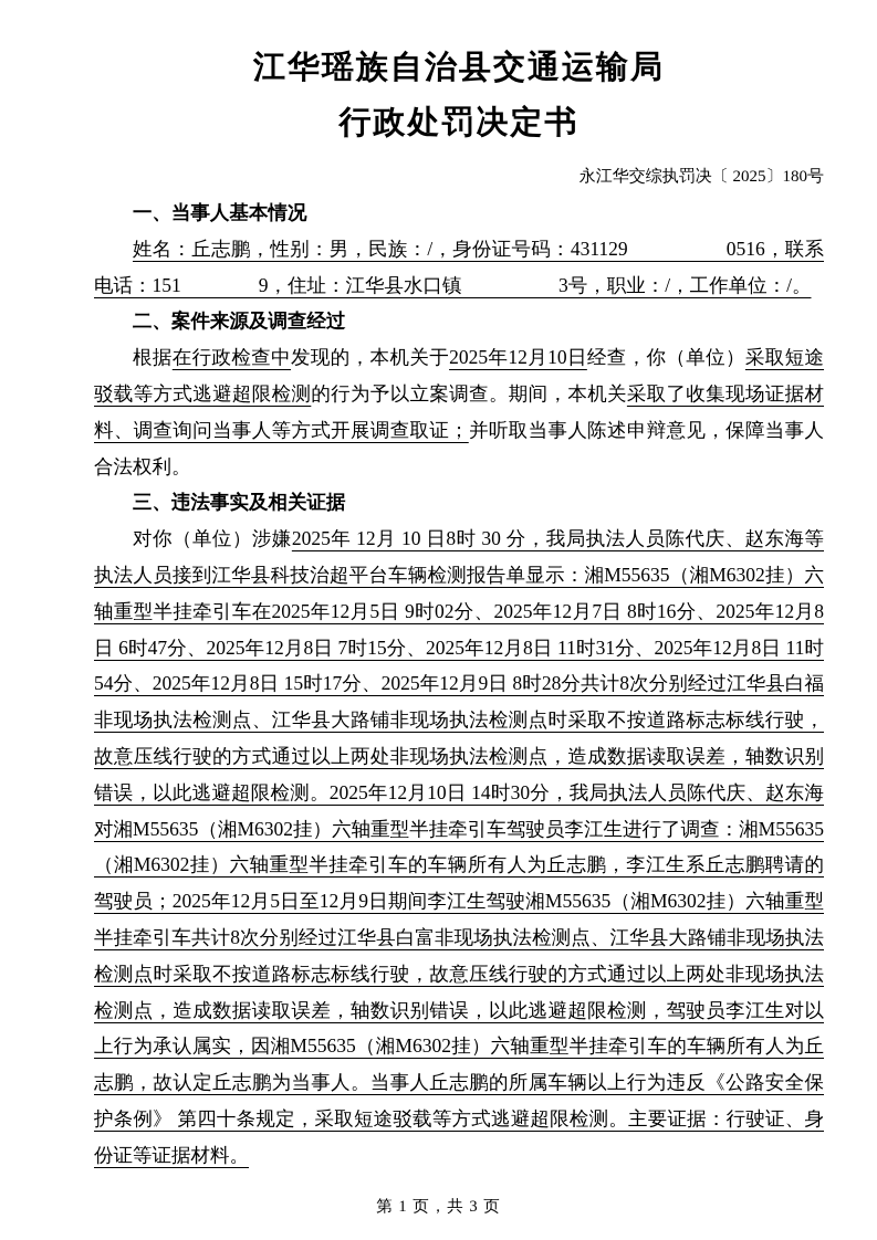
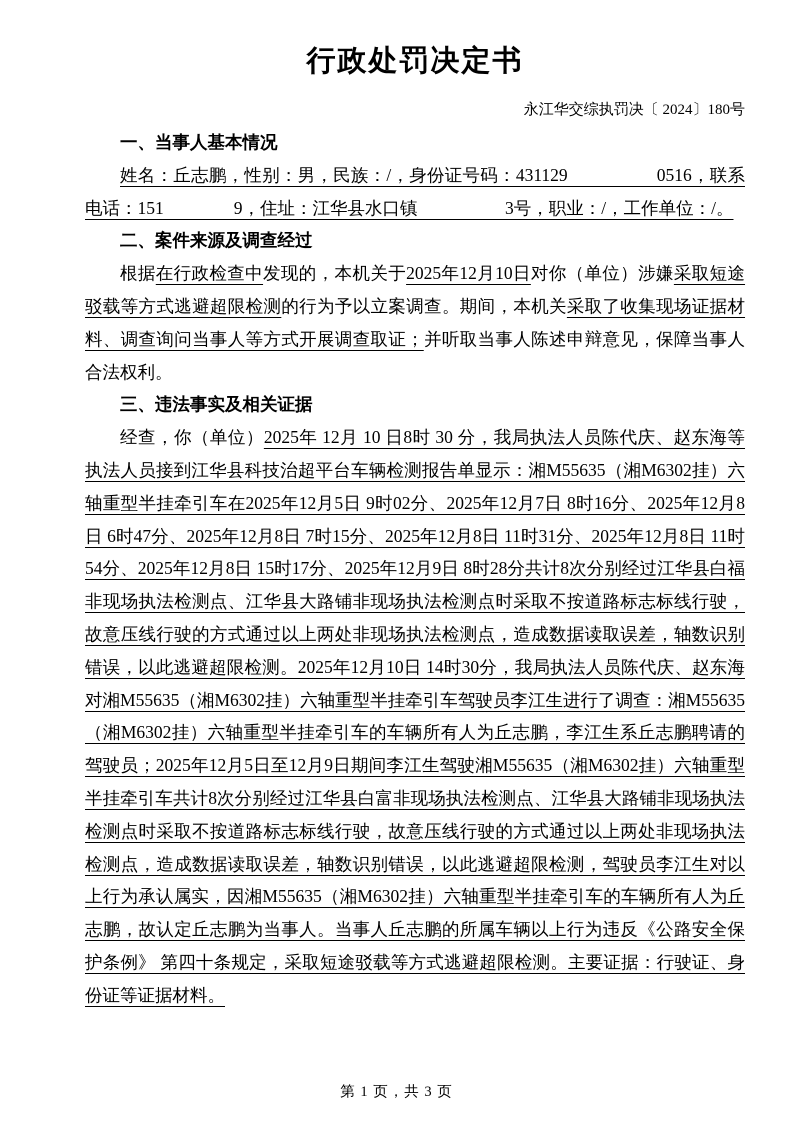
- 江华瑶族自治县交通运输局
  行政处罚决定书
- 永江华交综执罚决〔 2025〕180号
+ 永江华交综执罚决〔 2024〕180号
  一、当事人基本情况
  姓名：丘志鹏，性别：男，民族：/，身份证号码：431129 0516，联系电话：151 9，住址：江华县水口镇 3号，职业：/，工作单位：/。
  二、案件来源及调查经过
- 根据在行政检查中发现的，本机关于2025年12月10日经查，你（单位）采取短途驳载等方式逃避超限检测的行为予以立案调查。期间，本机关采取了收集现场证据材料、调查询问当事人等方式开展调查取证；并听取当事人陈述申辩意见，保障当事人合法权利。
+ 根据在行政检查中发现的，本机关于2025年12月10日对你（单位）涉嫌采取短途驳载等方式逃避超限检测的行为予以立案调查。期间，本机关采取了收集现场证据材料、调查询问当事人等方式开展调查取证；并听取当事人陈述申辩意见，保障当事人合法权利。
  三、违法事实及相关证据
- 对你（单位）涉嫌2025年 12月 10 日8时 30 分，我局执法人员陈代庆、赵东海等执法人员接到江华县科技治超平台车辆检测报告单显示：湘M55635（湘M6302挂）六轴重型半挂牵引车在2025年12月5日 9时02分、2025年12月7日 8时16分、2025年12月8日 6时47分、2025年12月8日 7时15分、2025年12月8日 11时31分、2025年12月8日 11时54分、2025年12月8日 15时17分、2025年12月9日 8时28分共计8次分别经过江华县白福非现场执法检测点、江华县大路铺非现场执法检测点时采取不按道路标志标线行驶，故意压线行驶的方式通过以上两处非现场执法检测点，造成数据读取误差，轴数识别错误，以此逃避超限检测。2025年12月10日 14时30分，我局执法人员陈代庆、赵东海对湘M55635（湘M6302挂）六轴重型半挂牵引车驾驶员李江生进行了调查：湘M55635（湘M6302挂）六轴重型半挂牵引车的车辆所有人为丘志鹏，李江生系丘志鹏聘请的驾驶员；2025年12月5日至12月9日期间李江生驾驶湘M55635（湘M6302挂）六轴重型半挂牵引车共计8次分别经过江华县白富非现场执法检测点、江华县大路铺非现场执法检测点时采取不按道路标志标线行驶，故意压线行驶的方式通过以上两处非现场执法检测点，造成数据读取误差，轴数识别错误，以此逃避超限检测，驾驶员李江生对以上行为承认属实，因湘M55635（湘M6302挂）六轴重型半挂牵引车的车辆所有人为丘志鹏，故认定丘志鹏为当事人。当事人丘志鹏的所属车辆以上行为违反《公路安全保护条例》 第四十条规定，采取短途驳载等方式逃避超限检测。主要证据：行驶证、身份证等证据材料。
+ 经查，你（单位）2025年 12月 10 日8时 30 分，我局执法人员陈代庆、赵东海等执法人员接到江华县科技治超平台车辆检测报告单显示：湘M55635（湘M6302挂）六轴重型半挂牵引车在2025年12月5日 9时02分、2025年12月7日 8时16分、2025年12月8日 6时47分、2025年12月8日 7时15分、2025年12月8日 11时31分、2025年12月8日 11时54分、2025年12月8日 15时17分、2025年12月9日 8时28分共计8次分别经过江华县白福非现场执法检测点、江华县大路铺非现场执法检测点时采取不按道路标志标线行驶，故意压线行驶的方式通过以上两处非现场执法检测点，造成数据读取误差，轴数识别错误，以此逃避超限检测。2025年12月10日 14时30分，我局执法人员陈代庆、赵东海对湘M55635（湘M6302挂）六轴重型半挂牵引车驾驶员李江生进行了调查：湘M55635（湘M6302挂）六轴重型半挂牵引车的车辆所有人为丘志鹏，李江生系丘志鹏聘请的驾驶员；2025年12月5日至12月9日期间李江生驾驶湘M55635（湘M6302挂）六轴重型半挂牵引车共计8次分别经过江华县白富非现场执法检测点、江华县大路铺非现场执法检测点时采取不按道路标志标线行驶，故意压线行驶的方式通过以上两处非现场执法检测点，造成数据读取误差，轴数识别错误，以此逃避超限检测，驾驶员李江生对以上行为承认属实，因湘M55635（湘M6302挂）六轴重型半挂牵引车的车辆所有人为丘志鹏，故认定丘志鹏为当事人。当事人丘志鹏的所属车辆以上行为违反《公路安全保护条例》 第四十条规定，采取短途驳载等方式逃避超限检测。主要证据：行驶证、身份证等证据材料。
  第 1 页，共 3 页
